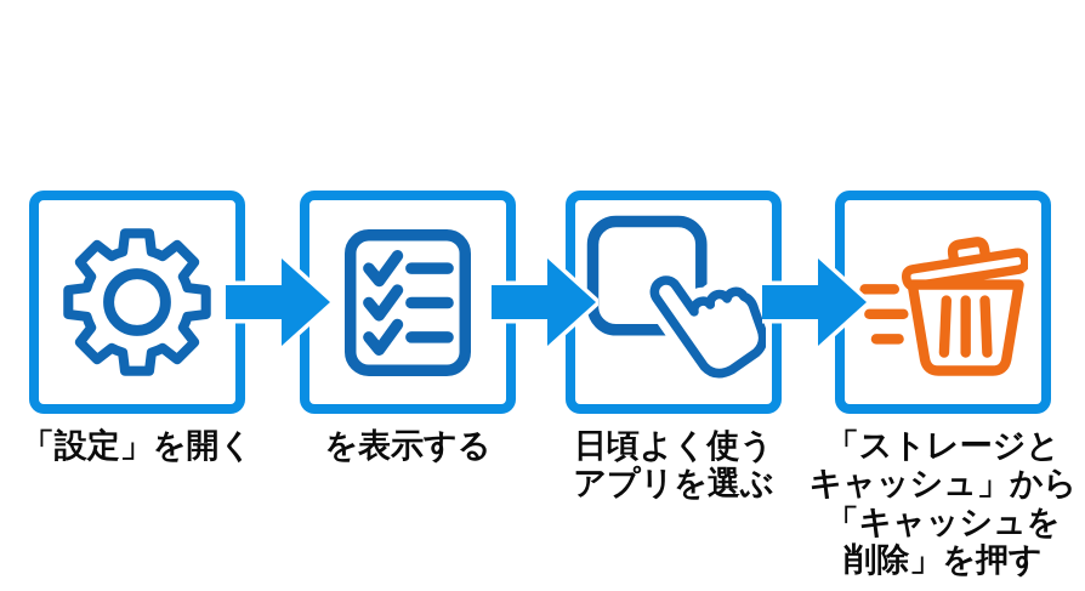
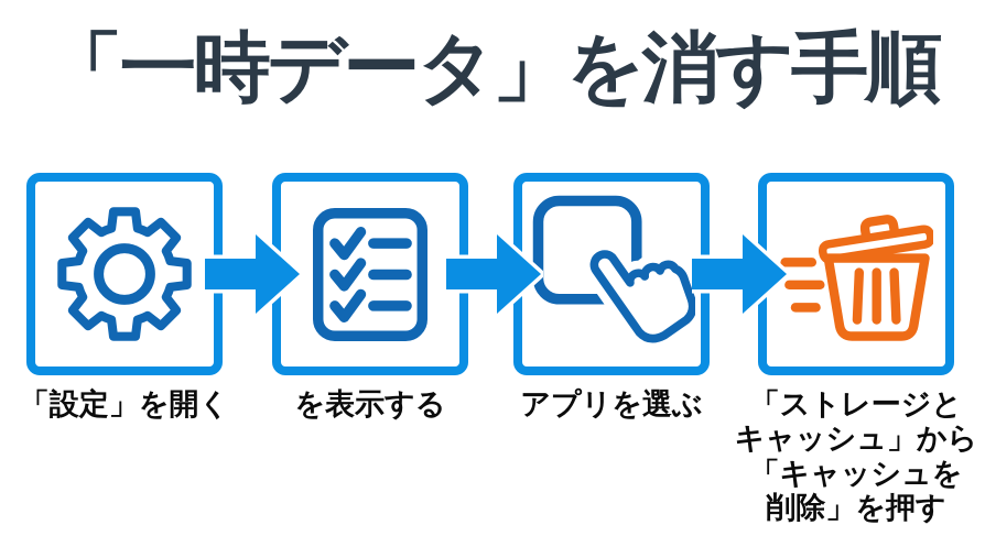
+ 「一時データ」を消す手順
  「設定」を開く
  を表示する
- 日頃よく使う
  アプリを選ぶ
  「ストレージと
  キャッシュ」から
  「キャッシュを
  削除」を押す
